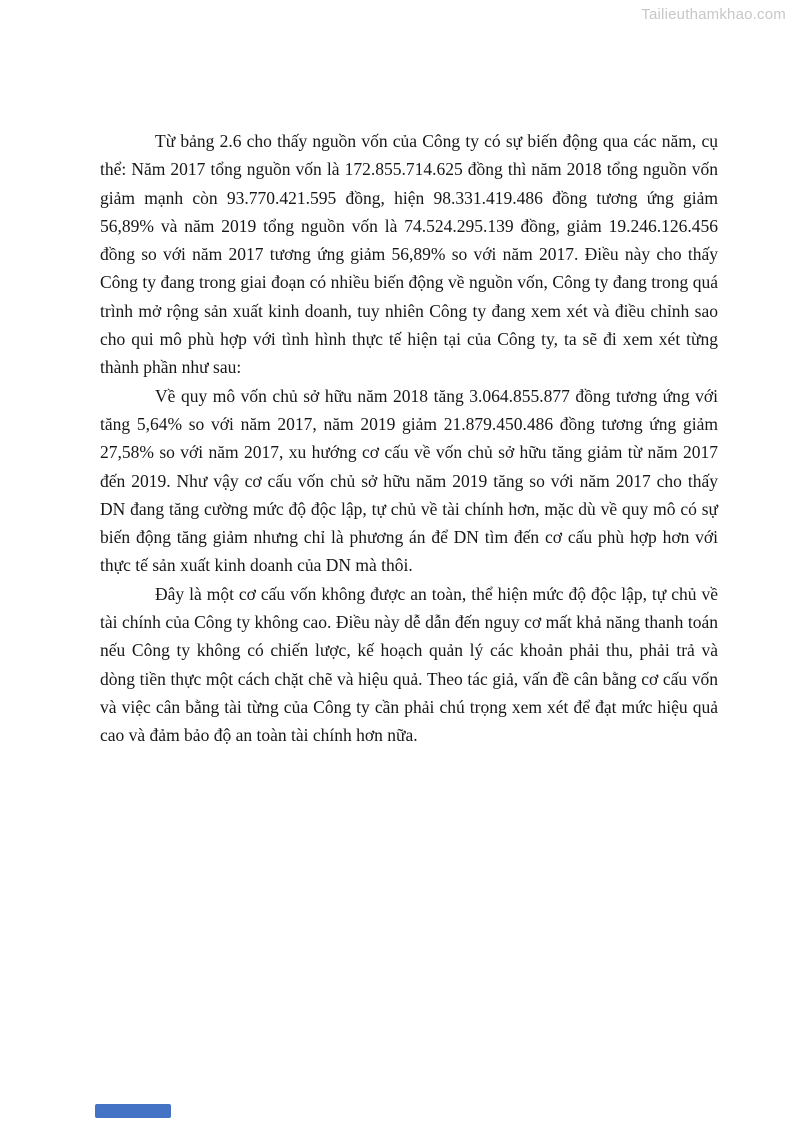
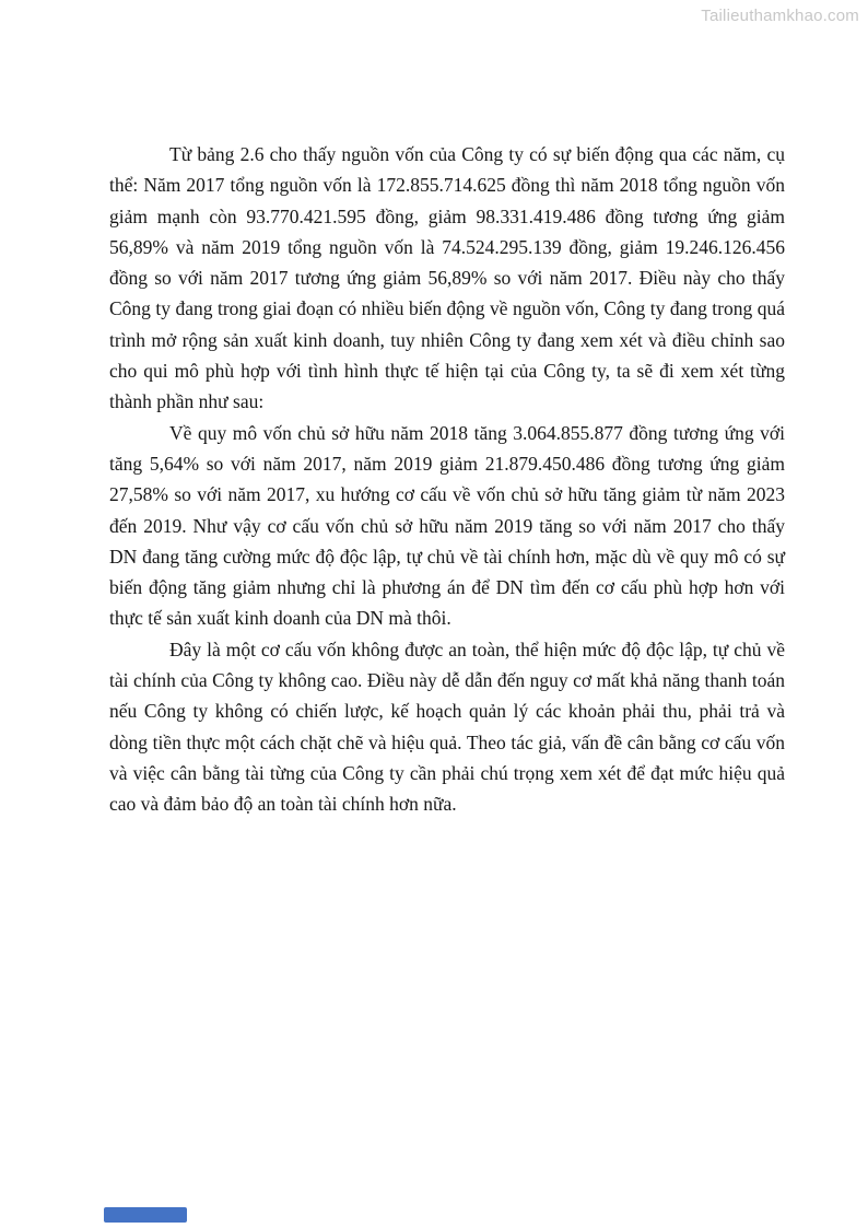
  Tailieuthamkhao.com
- Từ bảng 2.6 cho thấy nguồn vốn của Công ty có sự biến động qua các năm, cụ thể: Năm 2017 tổng nguồn vốn là 172.855.714.625 đồng thì năm 2018 tổng nguồn vốn giảm mạnh còn 93.770.421.595 đồng, hiện 98.331.419.486 đồng tương ứng giảm 56,89% và năm 2019 tổng nguồn vốn là 74.524.295.139 đồng, giảm 19.246.126.456 đồng so với năm 2017 tương ứng giảm 56,89% so với năm 2017. Điều này cho thấy Công ty đang trong giai đoạn có nhiều biến động về nguồn vốn, Công ty đang trong quá trình mở rộng sản xuất kinh doanh, tuy nhiên Công ty đang xem xét và điều chỉnh sao cho qui mô phù hợp với tình hình thực tế hiện tại của Công ty, ta sẽ đi xem xét từng thành phần như sau:
+ Từ bảng 2.6 cho thấy nguồn vốn của Công ty có sự biến động qua các năm, cụ thể: Năm 2017 tổng nguồn vốn là 172.855.714.625 đồng thì năm 2018 tổng nguồn vốn giảm mạnh còn 93.770.421.595 đồng, giảm 98.331.419.486 đồng tương ứng giảm 56,89% và năm 2019 tổng nguồn vốn là 74.524.295.139 đồng, giảm 19.246.126.456 đồng so với năm 2017 tương ứng giảm 56,89% so với năm 2017. Điều này cho thấy Công ty đang trong giai đoạn có nhiều biến động về nguồn vốn, Công ty đang trong quá trình mở rộng sản xuất kinh doanh, tuy nhiên Công ty đang xem xét và điều chỉnh sao cho qui mô phù hợp với tình hình thực tế hiện tại của Công ty, ta sẽ đi xem xét từng thành phần như sau:
- Về quy mô vốn chủ sở hữu năm 2018 tăng 3.064.855.877 đồng tương ứng với tăng 5,64% so với năm 2017, năm 2019 giảm 21.879.450.486 đồng tương ứng giảm 27,58% so với năm 2017, xu hướng cơ cấu về vốn chủ sở hữu tăng giảm từ năm 2017 đến 2019. Như vậy cơ cấu vốn chủ sở hữu năm 2019 tăng so với năm 2017 cho thấy DN đang tăng cường mức độ độc lập, tự chủ về tài chính hơn, mặc dù về quy mô có sự biến động tăng giảm nhưng chỉ là phương án để DN tìm đến cơ cấu phù hợp hơn với thực tế sản xuất kinh doanh của DN mà thôi.
+ Về quy mô vốn chủ sở hữu năm 2018 tăng 3.064.855.877 đồng tương ứng với tăng 5,64% so với năm 2017, năm 2019 giảm 21.879.450.486 đồng tương ứng giảm 27,58% so với năm 2017, xu hướng cơ cấu về vốn chủ sở hữu tăng giảm từ năm 2023 đến 2019. Như vậy cơ cấu vốn chủ sở hữu năm 2019 tăng so với năm 2017 cho thấy DN đang tăng cường mức độ độc lập, tự chủ về tài chính hơn, mặc dù về quy mô có sự biến động tăng giảm nhưng chỉ là phương án để DN tìm đến cơ cấu phù hợp hơn với thực tế sản xuất kinh doanh của DN mà thôi.
  Đây là một cơ cấu vốn không được an toàn, thể hiện mức độ độc lập, tự chủ về tài chính của Công ty không cao. Điều này dễ dẫn đến nguy cơ mất khả năng thanh toán nếu Công ty không có chiến lược, kế hoạch quản lý các khoản phải thu, phải trả và dòng tiền thực một cách chặt chẽ và hiệu quả. Theo tác giả, vấn đề cân bằng cơ cấu vốn và việc cân bằng tài từng của Công ty cần phải chú trọng xem xét để đạt mức hiệu quả cao và đảm bảo độ an toàn tài chính hơn nữa.
